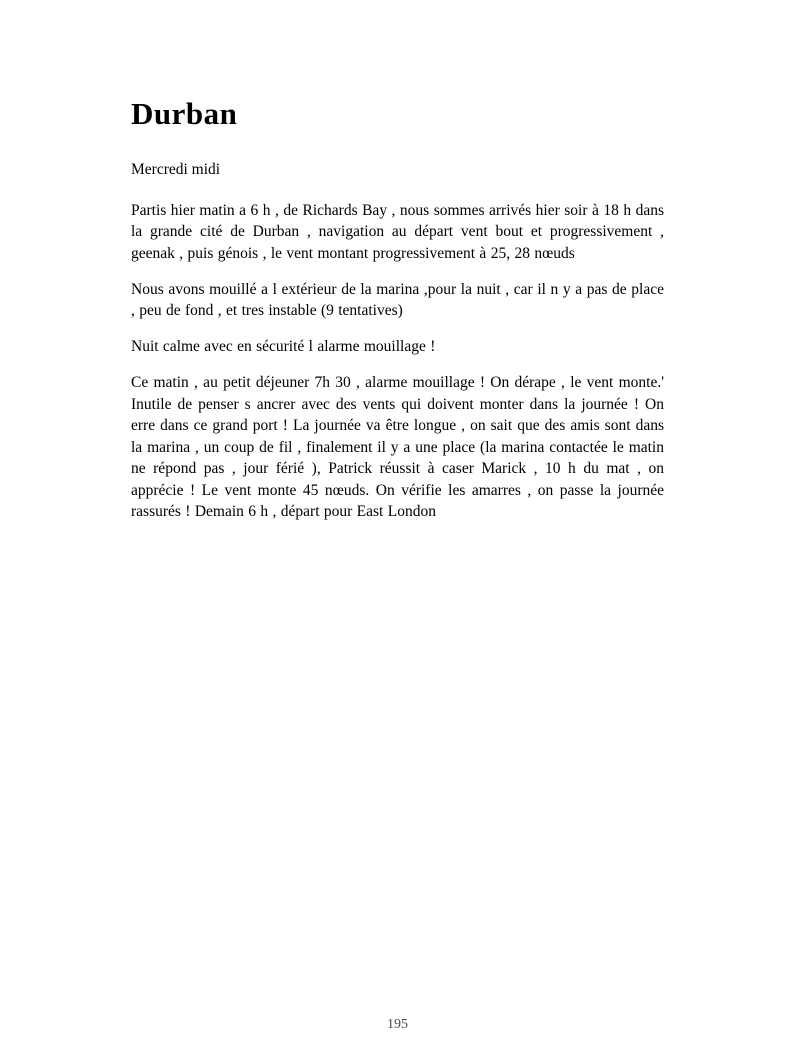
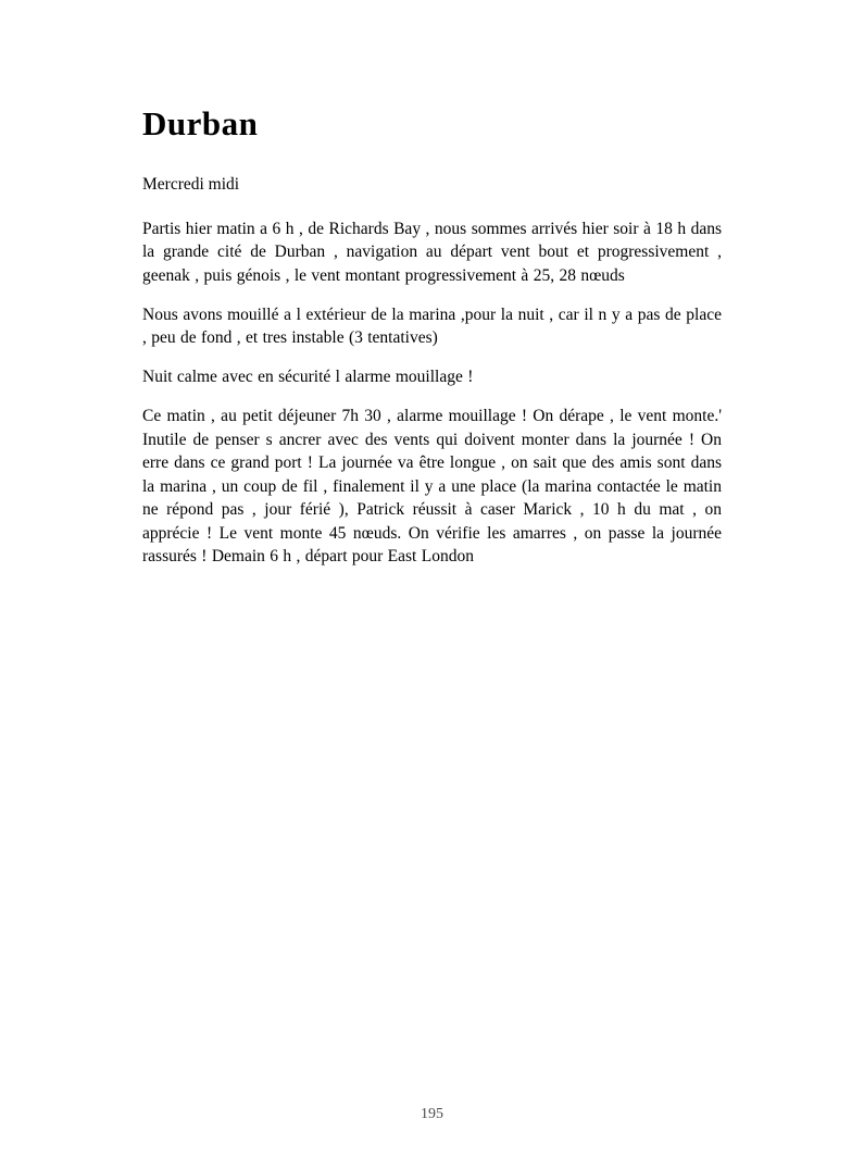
  Durban
  Mercredi midi
  Partis hier matin a 6 h , de Richards Bay , nous sommes arrivés hier soir à 18 h dans la grande cité de Durban , navigation au départ vent bout et progressivement , geenak , puis génois , le vent montant progressivement à 25, 28 nœuds
- Nous avons mouillé a l extérieur de la marina ,pour la nuit , car il n y a pas de place , peu de fond , et tres instable (9 tentatives)
+ Nous avons mouillé a l extérieur de la marina ,pour la nuit , car il n y a pas de place , peu de fond , et tres instable (3 tentatives)
  Nuit calme avec en sécurité l alarme mouillage !
  Ce matin , au petit déjeuner 7h 30 , alarme mouillage ! On dérape , le vent monte.' Inutile de penser s ancrer avec des vents qui doivent monter dans la journée ! On erre dans ce grand port ! La journée va être longue , on sait que des amis sont dans la marina , un coup de fil , finalement il y a une place (la marina contactée le matin ne répond pas , jour férié ), Patrick réussit à caser Marick , 10 h du mat , on apprécie ! Le vent monte 45 nœuds. On vérifie les amarres , on passe la journée rassurés ! Demain 6 h , départ pour East London
  195
